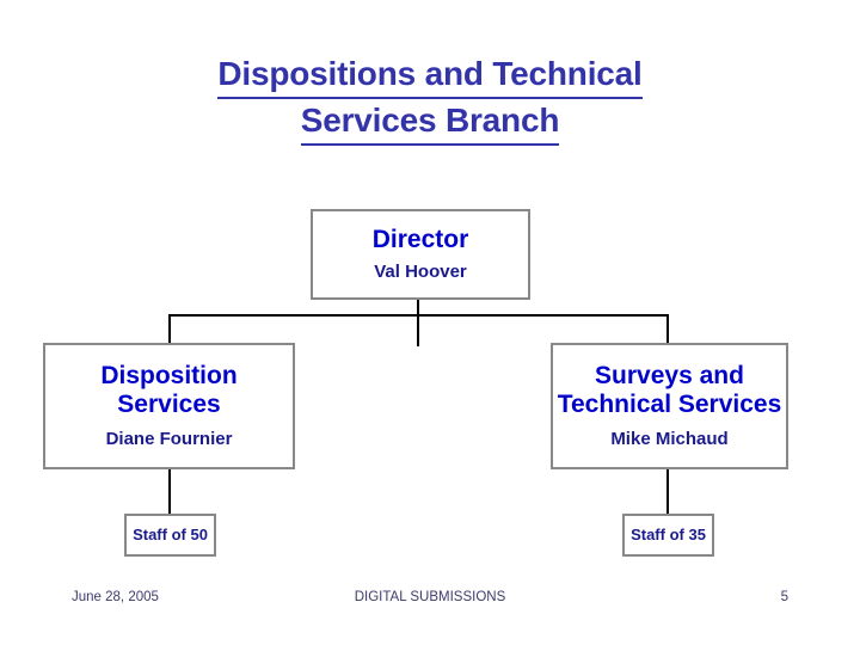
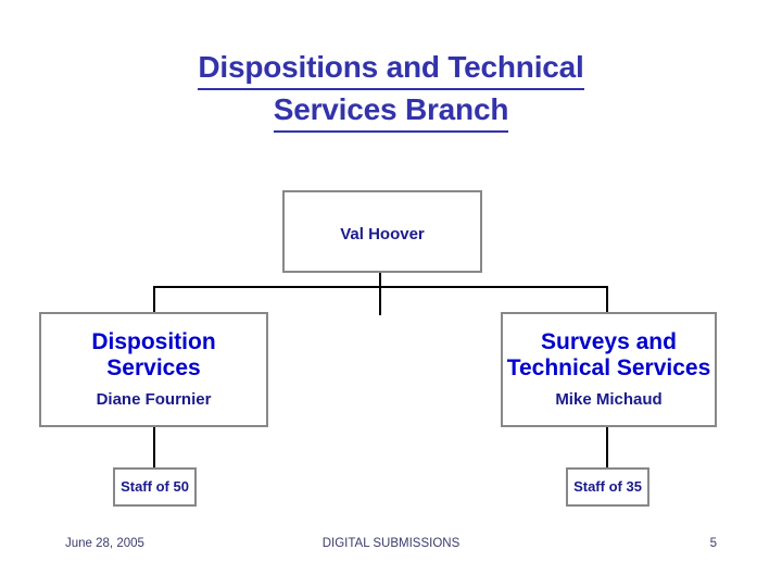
  Dispositions and Technical
  Services Branch
- Director
  Val Hoover
  Disposition
  Services
  Diane Fournier
  Surveys and
  Technical Services
  Mike Michaud
  Staff of 50
  Staff of 35
  June 28, 2005
  DIGITAL SUBMISSIONS
  5
